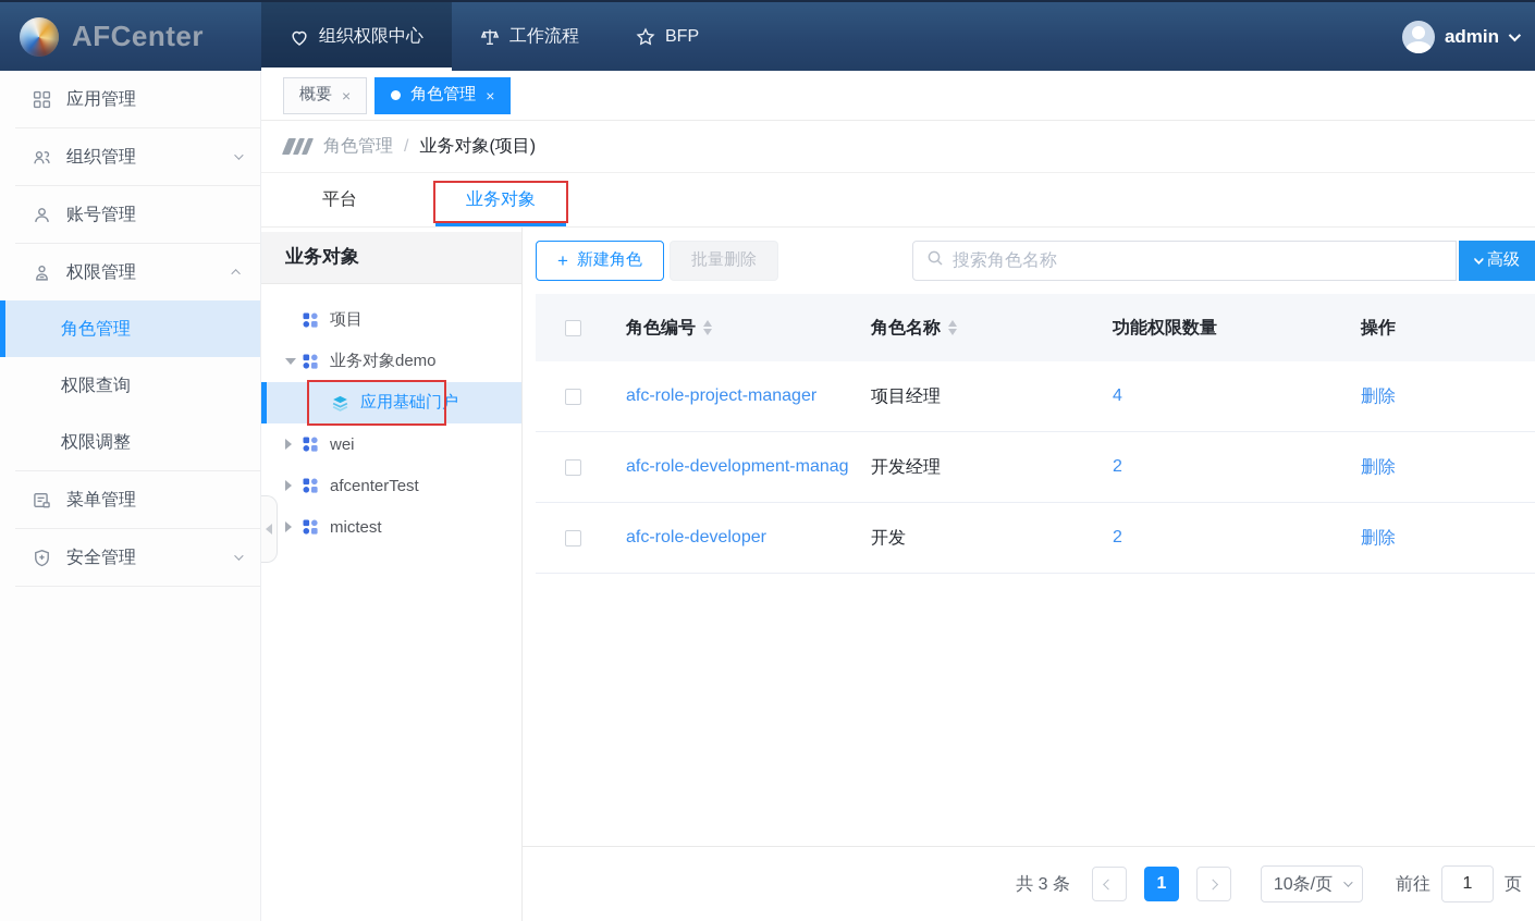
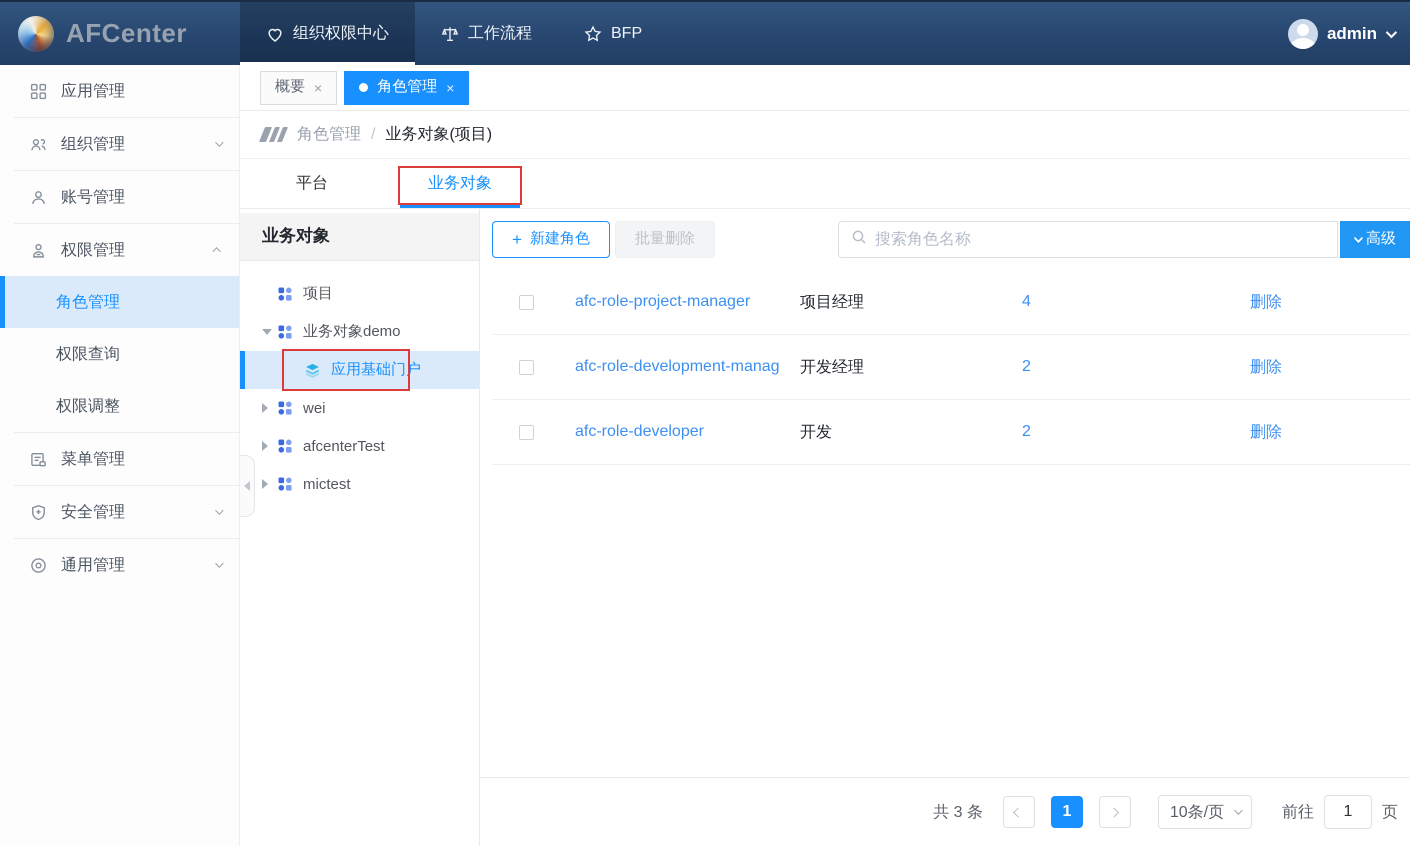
  AFCenter
  组织权限中心
  工作流程
  BFP
  admin
  应用管理
  组织管理
  账号管理
  权限管理
  角色管理
  权限查询
  权限调整
  菜单管理
  安全管理
+ 通用管理
  概要
  ×
  角色管理
  ×
  角色管理
  /
  业务对象(项目)
  平台
  业务对象
  业务对象
  项目
  业务对象demo
  应用基础门户
  wei
  afcenterTest
  mictest
  +
  新建角色
  批量删除
  搜索角色名称
  高级
- 角色编号
- 角色名称
- 功能权限数量
- 操作
  afc-role-project-manager
  项目经理
  4
  删除
  afc-role-development-manag
  开发经理
  2
  删除
  afc-role-developer
  开发
  2
  删除
  共 3 条
  1
  10条/页
  前往
  1
  页
